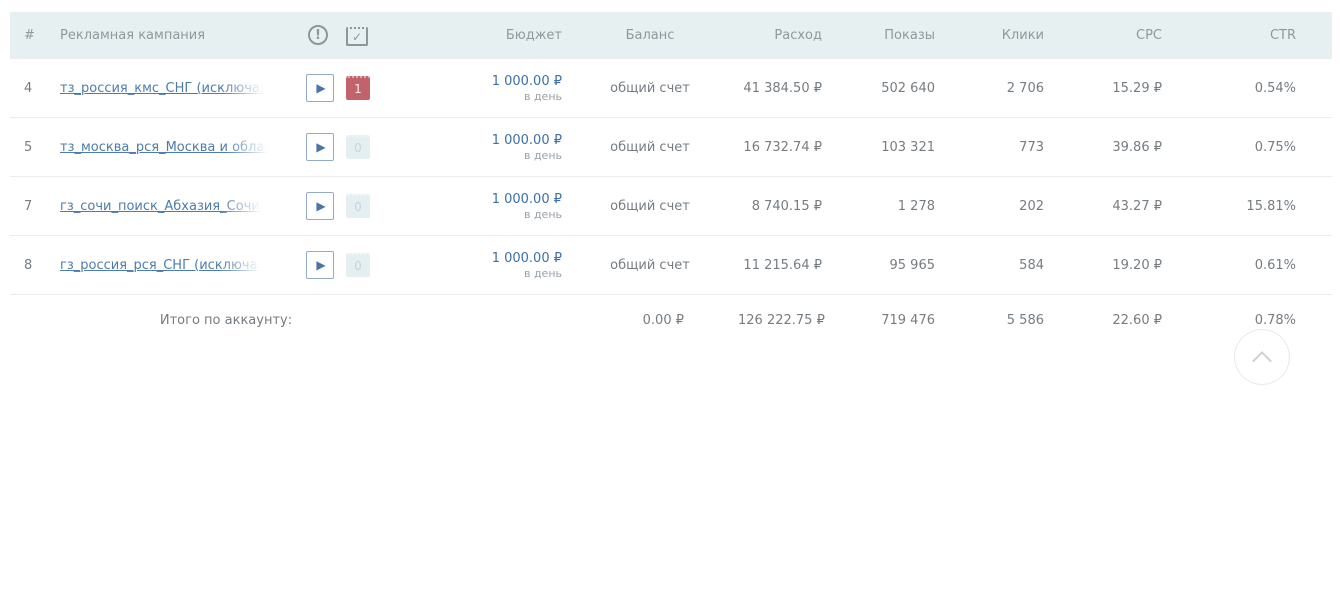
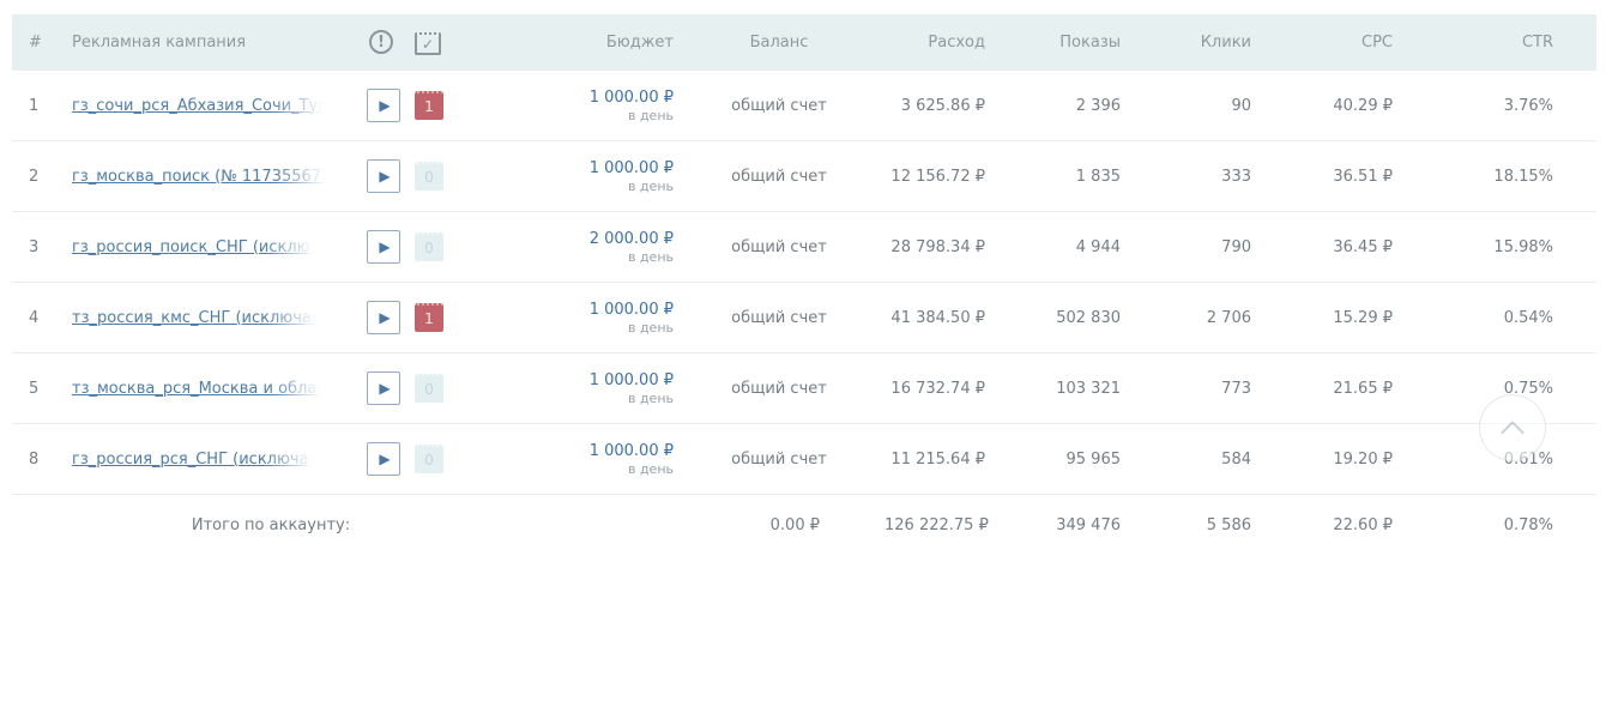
  #	Рекламная кампания	!	✓	Бюджет	Баланс	Расход	Показы	Клики	CPC	CTR
+ 1	гз_сочи_рся_Абхазия_Сочи_Тур	▶	1	1 000.00 ₽ в день	общий счет	3 625.86 ₽	2 396	90	40.29 ₽	3.76%
+ 2	гз_москва_поиск (№ 117355672	▶	0	1 000.00 ₽ в день	общий счет	12 156.72 ₽	1 835	333	36.51 ₽	18.15%
+ 3	гз_россия_поиск_СНГ (исключ	▶	0	2 000.00 ₽ в день	общий счет	28 798.34 ₽	4 944	790	36.45 ₽	15.98%
- 4	тз_россия_кмс_СНГ (исключая	▶	1	1 000.00 ₽ в день	общий счет	41 384.50 ₽	502 640	2 706	15.29 ₽	0.54%
+ 4	тз_россия_кмс_СНГ (исключая	▶	1	1 000.00 ₽ в день	общий счет	41 384.50 ₽	502 830	2 706	15.29 ₽	0.54%
- 5	тз_москва_рся_Москва и облас	▶	0	1 000.00 ₽ в день	общий счет	16 732.74 ₽	103 321	773	39.86 ₽	0.75%
+ 5	тз_москва_рся_Москва и облас	▶	0	1 000.00 ₽ в день	общий счет	16 732.74 ₽	103 321	773	21.65 ₽	0.75%
- 7	гз_сочи_поиск_Абхазия_Сочи_	▶	0	1 000.00 ₽ в день	общий счет	8 740.15 ₽	1 278	202	43.27 ₽	15.81%
  8	гз_россия_рся_СНГ (исключая	▶	0	1 000.00 ₽ в день	общий счет	11 215.64 ₽	95 965	584	19.20 ₽	0.61%
- 	Итого по аккаунту:		0.00 ₽	126 222.75 ₽	719 476	5 586	22.60 ₽	0.78%
+ 	Итого по аккаунту:		0.00 ₽	126 222.75 ₽	349 476	5 586	22.60 ₽	0.78%
